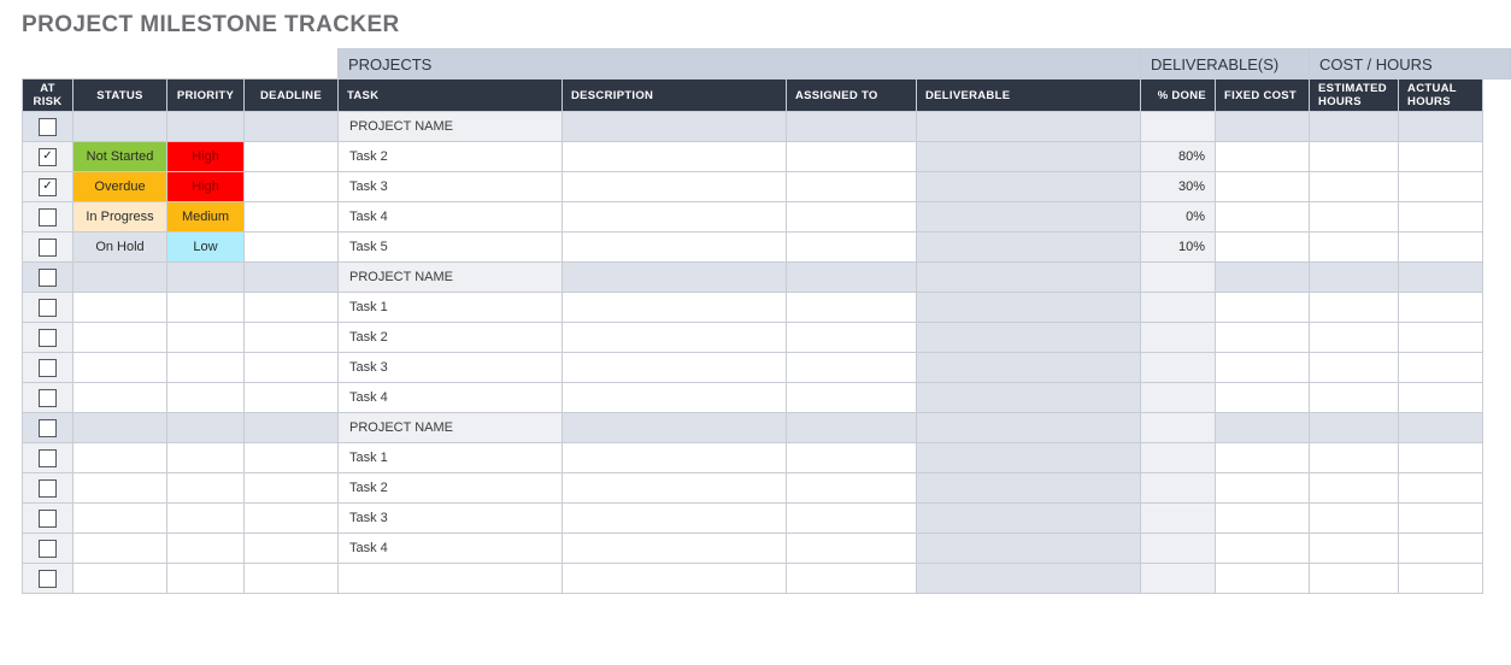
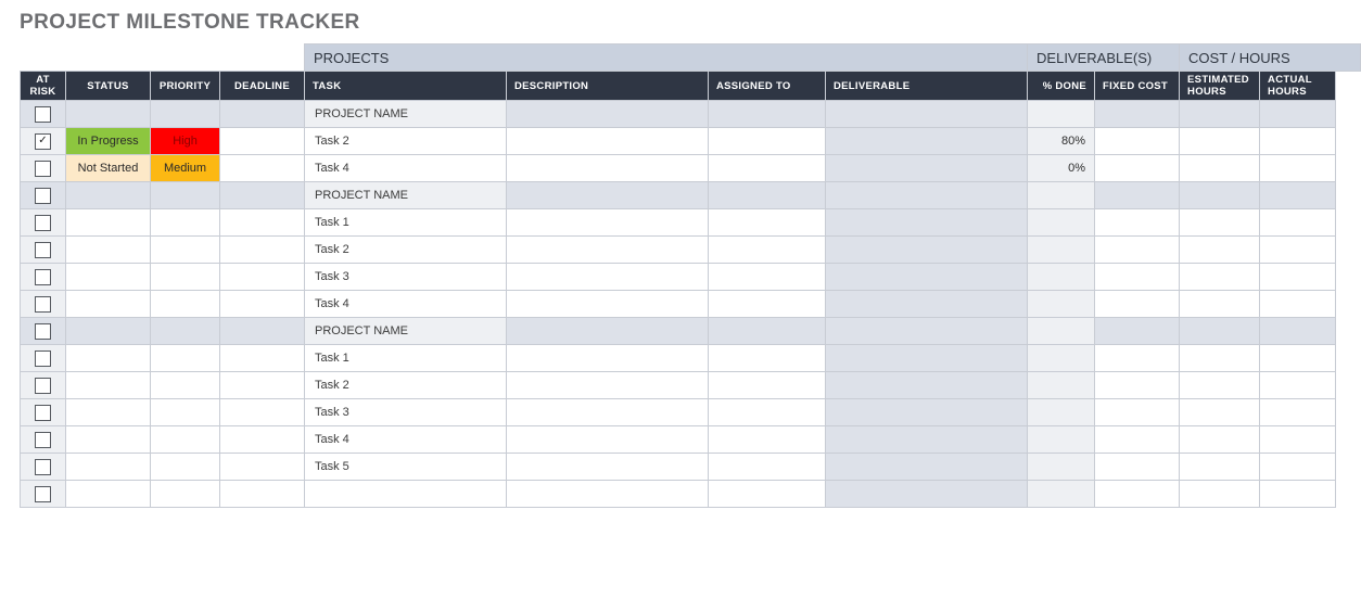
  PROJECT MILESTONE TRACKER
  	PROJECTS	DELIVERABLE(S)	COST / HOURS
  AT RISK	STATUS	PRIORITY	DEADLINE	TASK	DESCRIPTION	ASSIGNED TO	DELIVERABLE	% DONE	FIXED COST	ESTIMATED HOURS	ACTUAL HOURS
  				PROJECT NAME
- ✓	Not Started	High		Task 2				80%
+ ✓	In Progress	High		Task 2				80%
- ✓	Overdue	High		Task 3				30%
- 	In Progress	Medium		Task 4				0%
+ 	Not Started	Medium		Task 4				0%
- 	On Hold	Low		Task 5				10%
  				PROJECT NAME
  				Task 1
  				Task 2
  				Task 3
  				Task 4
  				PROJECT NAME
  				Task 1
  				Task 2
  				Task 3
  				Task 4
+ 				Task 5
